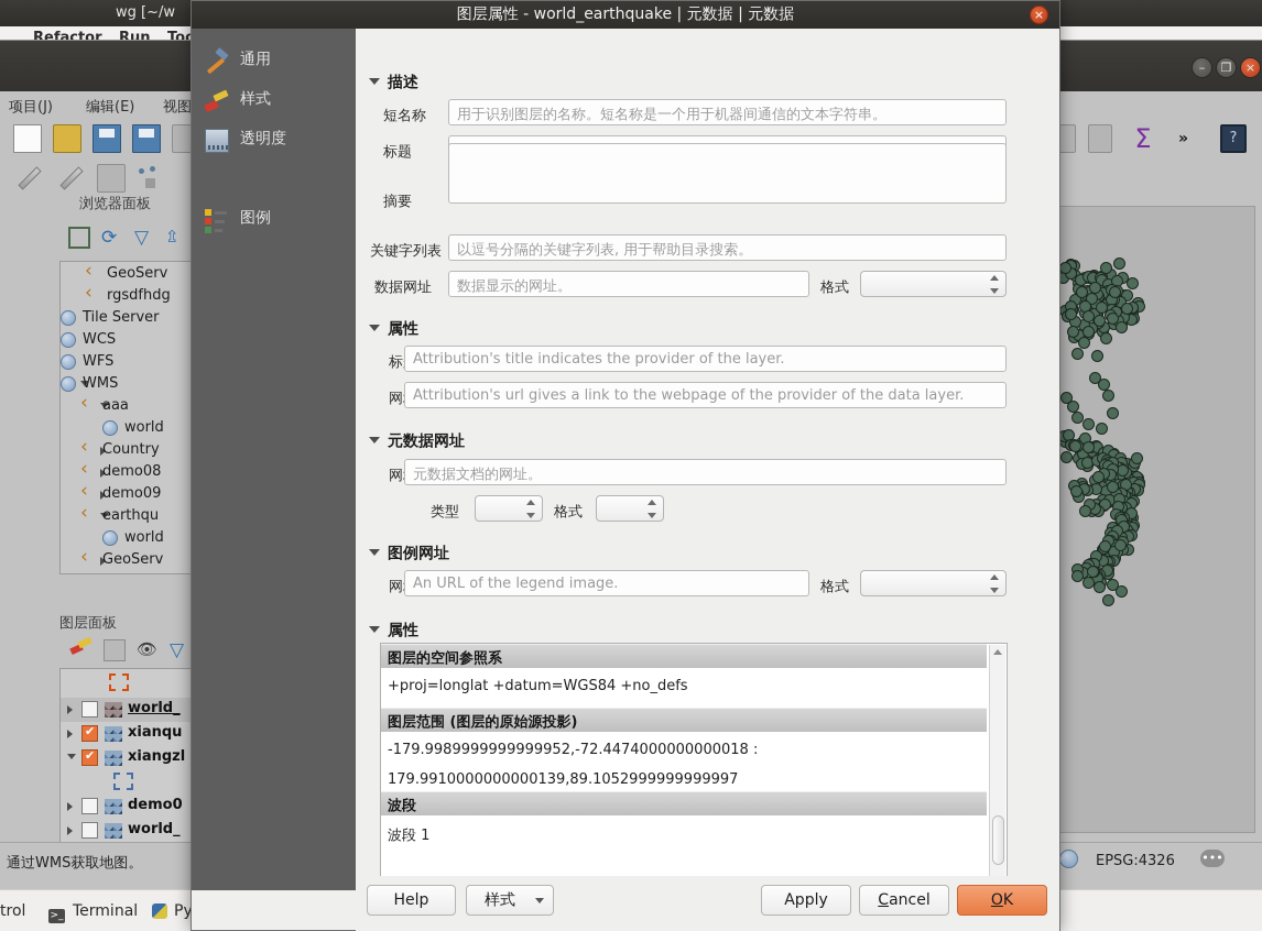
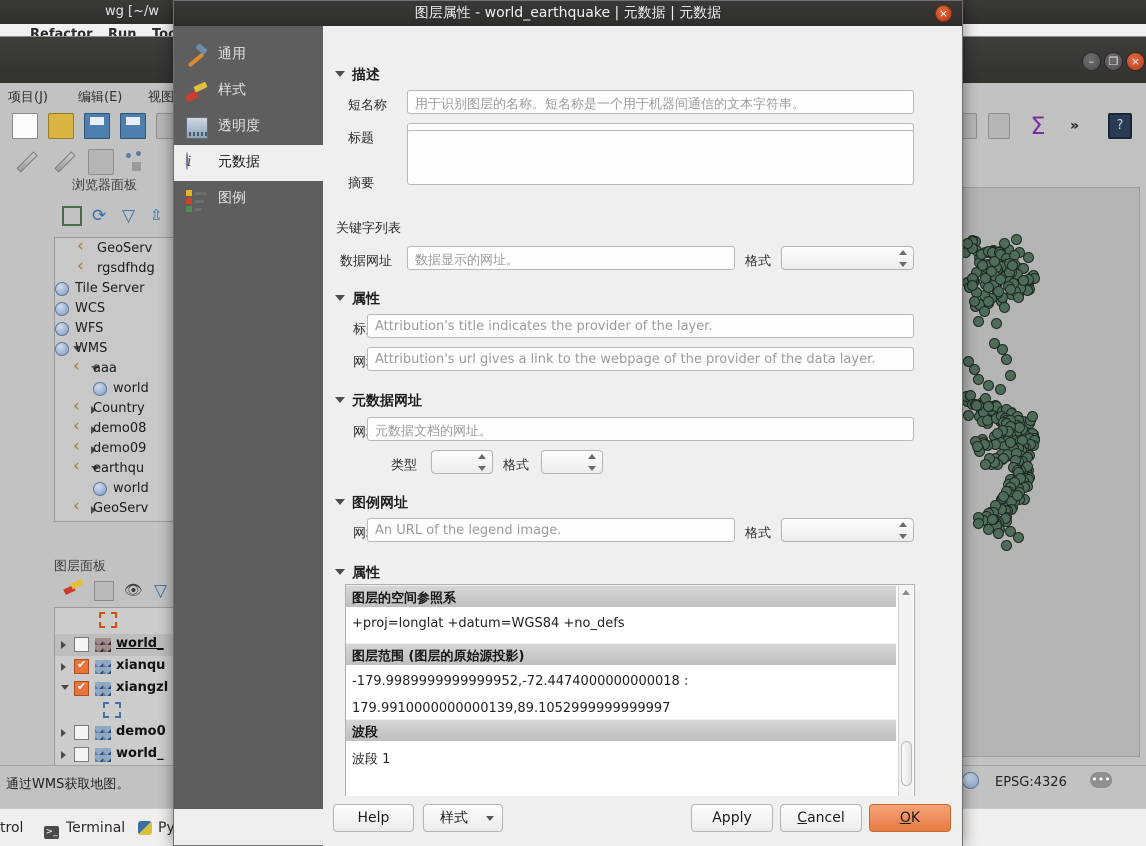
  wg [~/w
  Refactor
  Run
  –
  ❐
  ×
  项目(J)
  编辑(E)
  Σ
  »
  ?
  浏览器面板
  ⟳
  ▽
  ⇫
  GeoServ
  rgsdfhdg
  Tile Server
  WCS
  WFS
  WMS
  aaa
  world
  Country
  demo08
  demo09
  earthqu
  world
  GeoServ
  图层面板
  👁
  ▽
  world_
  xianqu
  xiangzl
  demo0
  world_
  通过WMS获取地图。
  EPSG:4326
  •••
  trol
  >_
  Terminal
  Py
  图层属性 - world_earthquake | 元数据 | 元数据
  ×
  通用
  样式
  透明度
+ 元数据
  图例
  描述
  短名称
  用于识别图层的名称。短名称是一个用于机器间通信的文本字符串。
  标题
  摘要
  关键字列表
- 以逗号分隔的关键字列表, 用于帮助目录搜索。
  数据网址
  数据显示的网址。
  格式
  属性
  Attribution's title indicates the provider of the layer.
  Attribution's url gives a link to the webpage of the provider of the data layer.
  元数据网址
  元数据文档的网址。
  类型
  格式
  图例网址
  An URL of the legend image.
  格式
  属性
  图层的空间参照系
  +proj=longlat +datum=WGS84 +no_defs
  图层范围 (图层的原始源投影)
  -179.9989999999999952,-72.4474000000000018 :
  179.9910000000000139,89.1052999999999997
  波段
  波段 1
  Help
  样式
  Apply
  Cancel
  OK
